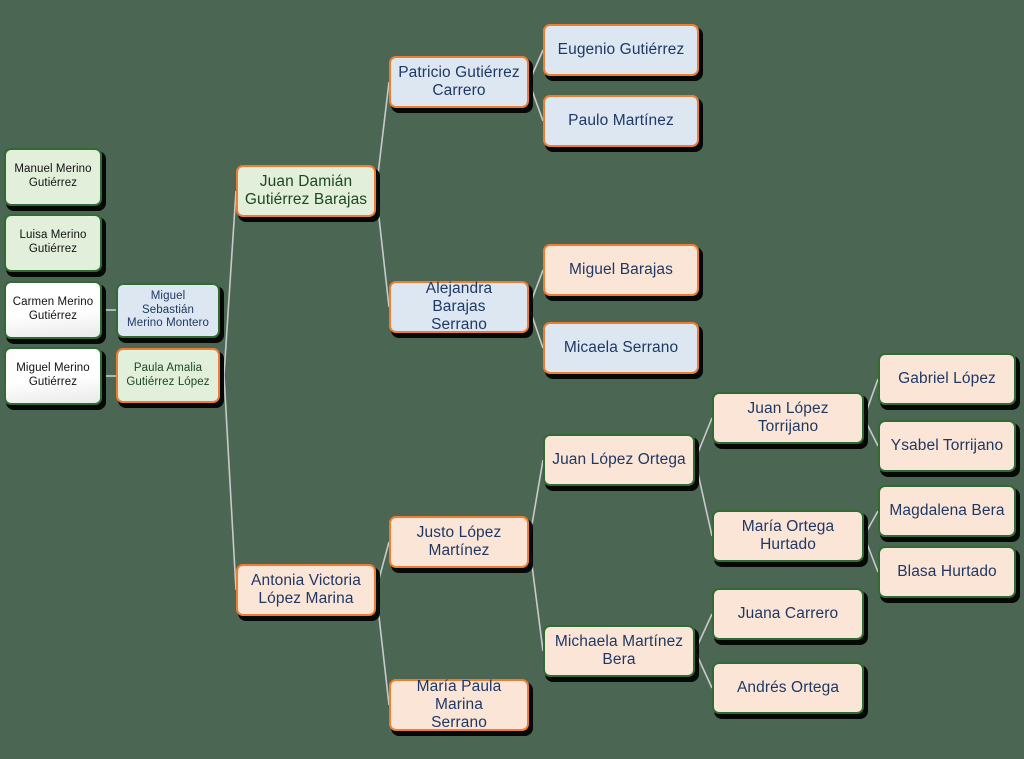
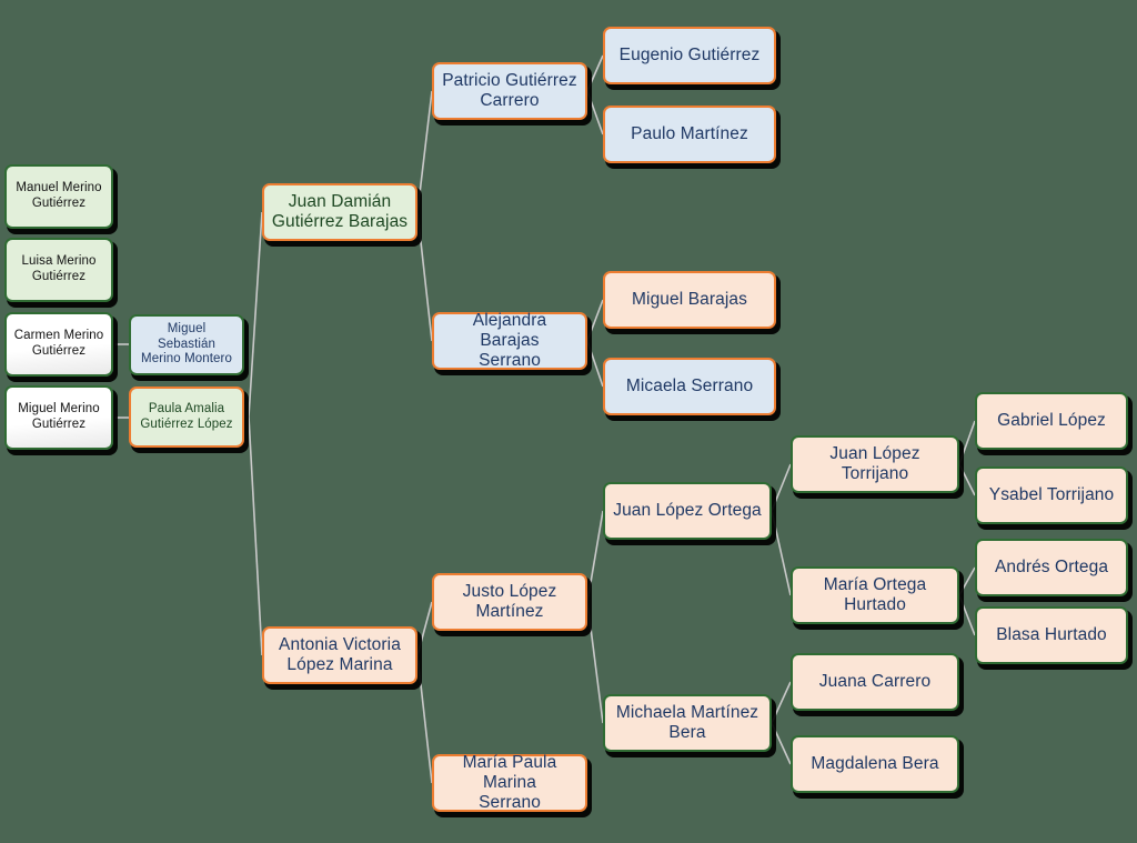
  Manuel Merino
  Gutiérrez
  Luisa Merino
  Gutiérrez
  Carmen Merino
  Gutiérrez
  Miguel Merino
  Gutiérrez
  Miguel Sebastián
  Merino Montero
  Paula Amalia
  Gutiérrez López
  Juan Damián
  Gutiérrez Barajas
  Antonia Victoria
  López Marina
  Patricio Gutiérrez
  Carrero
  Alejandra Barajas
  Serrano
  Justo López
  Martínez
  María Paula Marina
  Serrano
  Eugenio Gutiérrez
  Paulo Martínez
  Miguel Barajas
  Micaela Serrano
  Juan López Ortega
  Michaela Martínez
  Bera
  Juan López Torrijano
  María Ortega Hurtado
  Juana Carrero
- Andrés Ortega
+ Magdalena Bera
  Gabriel López
  Ysabel Torrijano
- Magdalena Bera
+ Andrés Ortega
  Blasa Hurtado
